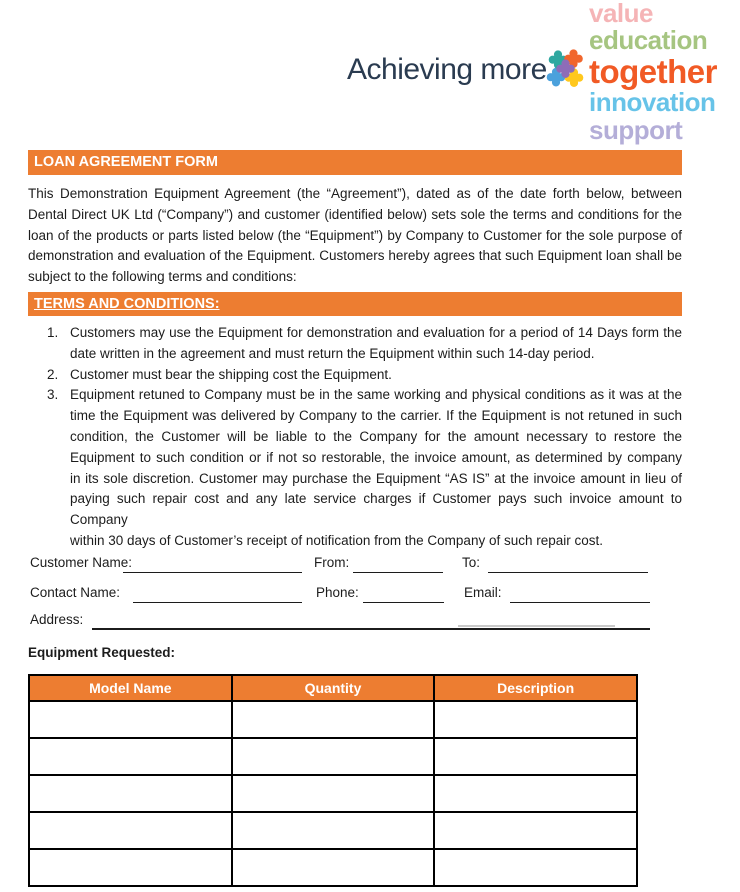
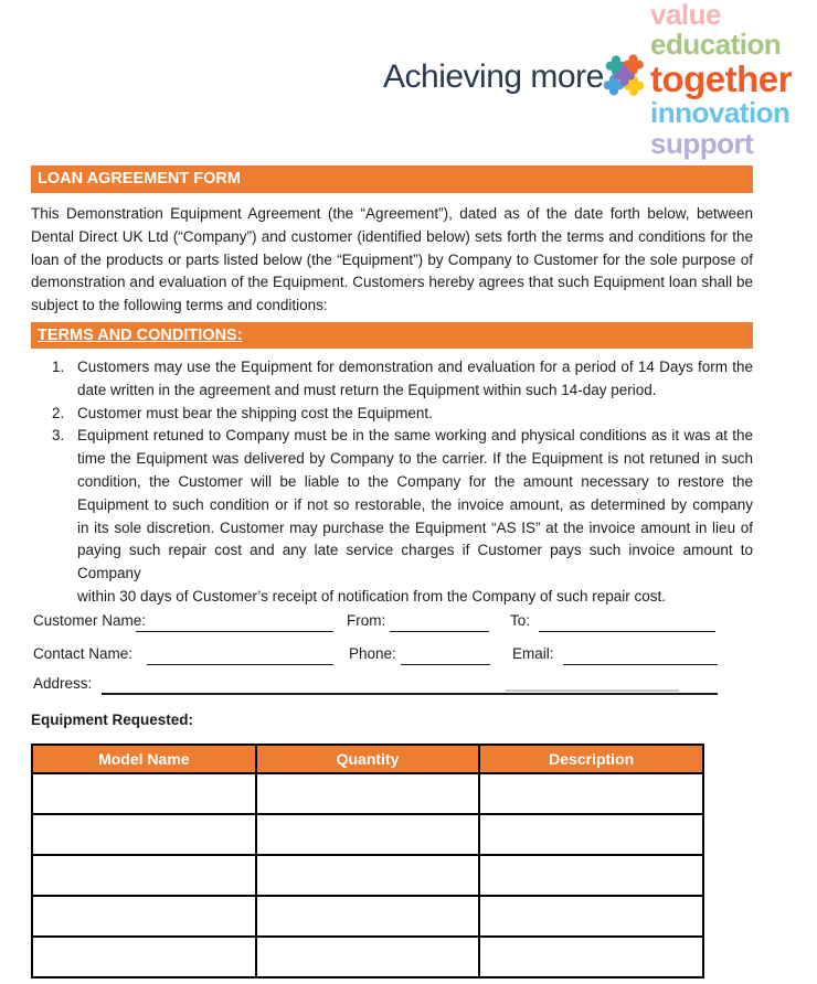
  Achieving more
  value
  education
  together
  innovation
  support
  LOAN AGREEMENT FORM
  This Demonstration Equipment Agreement (the “Agreement”), dated as of the date forth below, between
- Dental Direct UK Ltd (“Company”) and customer (identified below) sets sole the terms and conditions for the
+ Dental Direct UK Ltd (“Company”) and customer (identified below) sets forth the terms and conditions for the
  loan of the products or parts listed below (the “Equipment”) by Company to Customer for the sole purpose of
  demonstration and evaluation of the Equipment. Customers hereby agrees that such Equipment loan shall be
  subject to the following terms and conditions:
  TERMS AND CONDITIONS:
  1.
  Customers may use the Equipment for demonstration and evaluation for a period of 14 Days form the
  date written in the agreement and must return the Equipment within such 14-day period.
  2.
  Customer must bear the shipping cost the Equipment.
  3.
  Equipment retuned to Company must be in the same working and physical conditions as it was at the
  time the Equipment was delivered by Company to the carrier. If the Equipment is not retuned in such
  condition, the Customer will be liable to the Company for the amount necessary to restore the
  Equipment to such condition or if not so restorable, the invoice amount, as determined by company
  in its sole discretion. Customer may purchase the Equipment “AS IS” at the invoice amount in lieu of
  paying such repair cost and any late service charges if Customer pays such invoice amount to Company
  within 30 days of Customer’s receipt of notification from the Company of such repair cost.
  Customer Name:
  From:
  To:
  Contact Name:
  Phone:
  Email:
  Address:
  Equipment Requested:
  Model Name	Quantity	Description
